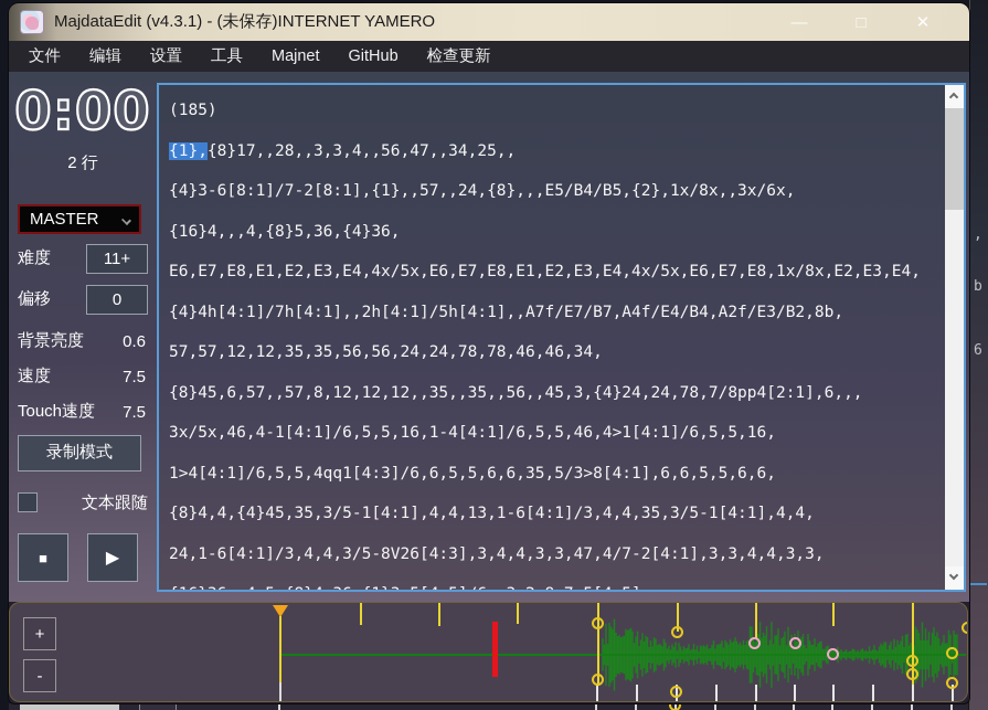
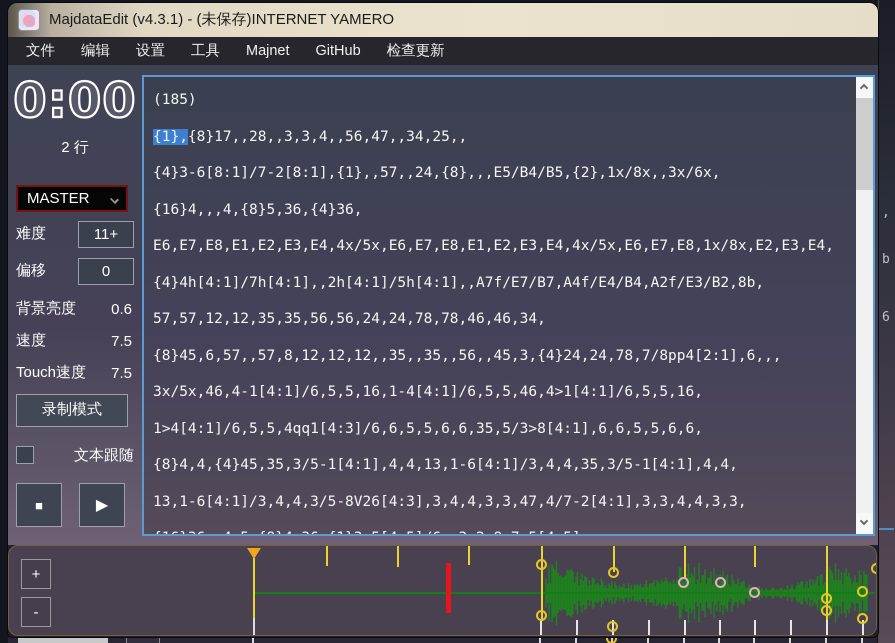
  ,
  b
  6
  MajdataEdit (v4.3.1) - (未保存)INTERNET YAMERO
- —
- □
- ✕
  文件
  编辑
  设置
  工具
  Majnet
  GitHub
  检查更新
  0:00
  2 行
  MASTER
  难度
  11+
  偏移
  0
  背景亮度
  0.6
  速度
  7.5
  Touch速度
  7.5
  录制模式
  文本跟随
  ■
  ▶
  (185)
  {1},{8}17,,28,,3,3,4,,56,47,,34,25,,
  {4}3-6[8:1]/7-2[8:1],{1},,57,,24,{8},,,E5/B4/B5,{2},1x/8x,,3x/6x,
  {16}4,,,4,{8}5,36,{4}36,
  E6,E7,E8,E1,E2,E3,E4,4x/5x,E6,E7,E8,E1,E2,E3,E4,4x/5x,E6,E7,E8,1x/8x,E2,E3,E4,
  {4}4h[4:1]/7h[4:1],,2h[4:1]/5h[4:1],,A7f/E7/B7,A4f/E4/B4,A2f/E3/B2,8b,
  57,57,12,12,35,35,56,56,24,24,78,78,46,46,34,
  {8}45,6,57,,57,8,12,12,12,,35,,35,,56,,45,3,{4}24,24,78,7/8pp4[2:1],6,,,
  3x/5x,46,4-1[4:1]/6,5,5,16,1-4[4:1]/6,5,5,46,4>1[4:1]/6,5,5,16,
  1>4[4:1]/6,5,5,4qq1[4:3]/6,6,5,5,6,6,35,5/3>8[4:1],6,6,5,5,6,6,
  {8}4,4,{4}45,35,3/5-1[4:1],4,4,13,1-6[4:1]/3,4,4,35,3/5-1[4:1],4,4,
- 24,1-6[4:1]/3,4,4,3/5-8V26[4:3],3,4,4,3,3,47,4/7-2[4:1],3,3,4,4,3,3,
+ 13,1-6[4:1]/3,4,4,3/5-8V26[4:3],3,4,4,3,3,47,4/7-2[4:1],3,3,4,4,3,3,
  +
  -
